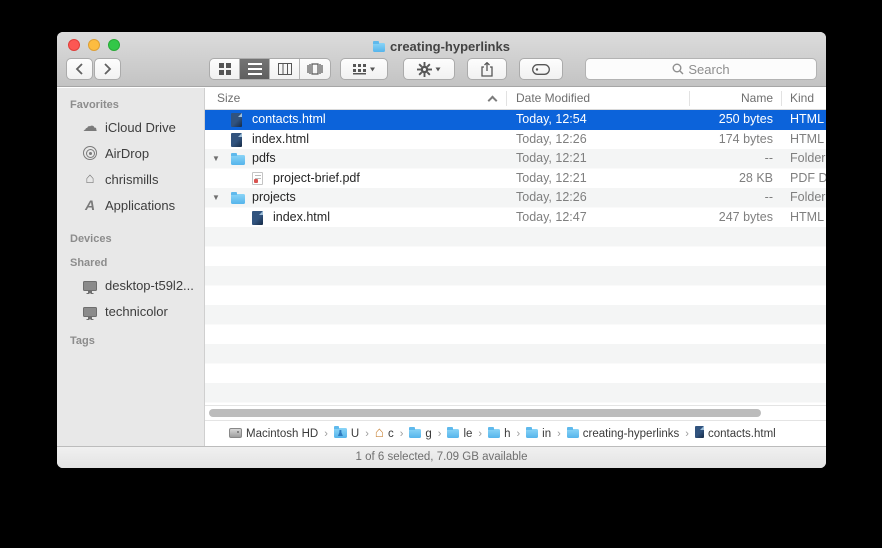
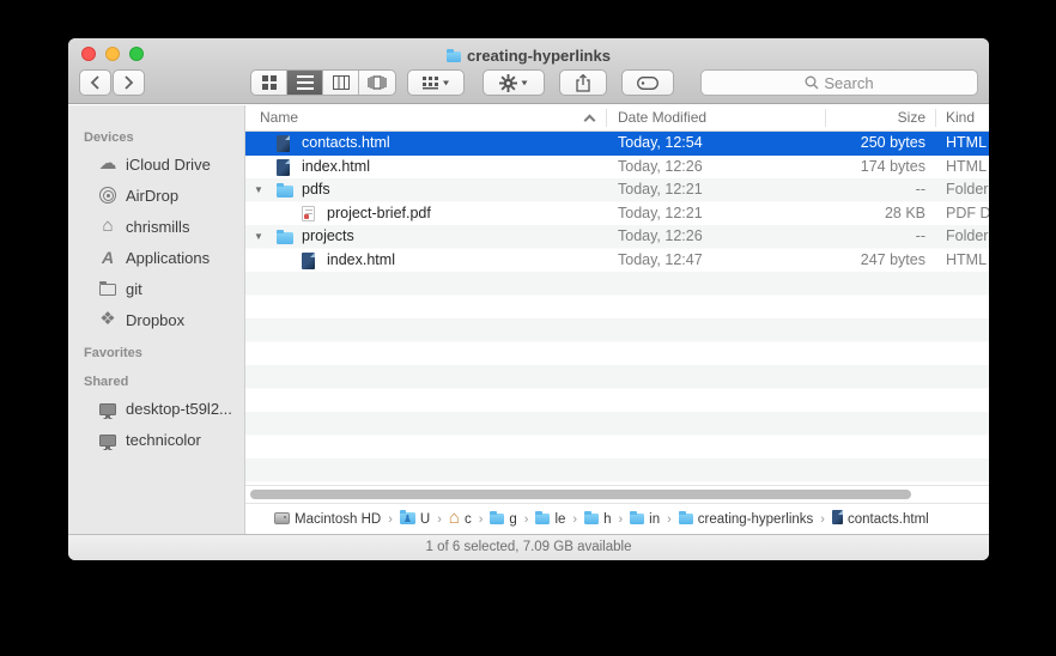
  creating-hyperlinks
  ▾
  ▾
  Search
- Favorites
+ Devices
  ☁
  iCloud Drive
  AirDrop
  ⌂
  chrismills
  A
  Applications
+ git
+ ❖
+ Dropbox
- Devices
+ Favorites
  Shared
  desktop-t59l2...
  technicolor
- Tags
- Size
+ Name
  Date Modified
- Name
+ Size
  Kind
  contacts.html
  Today, 12:54
  250 bytes
  HTML
  index.html
  Today, 12:26
  174 bytes
  HTML
  ▼
  pdfs
  Today, 12:21
  --
  Folder
  project-brief.pdf
  Today, 12:21
  28 KB
  PDF D
  ▼
  projects
  Today, 12:26
  --
  Folder
  index.html
  Today, 12:47
  247 bytes
  HTML
  Macintosh HD
  ›
  U
  ›
  ⌂
  c
  ›
  g
  ›
  le
  ›
  h
  ›
  in
  ›
  creating-hyperlinks
  ›
  contacts.html
  1 of 6 selected, 7.09 GB available
